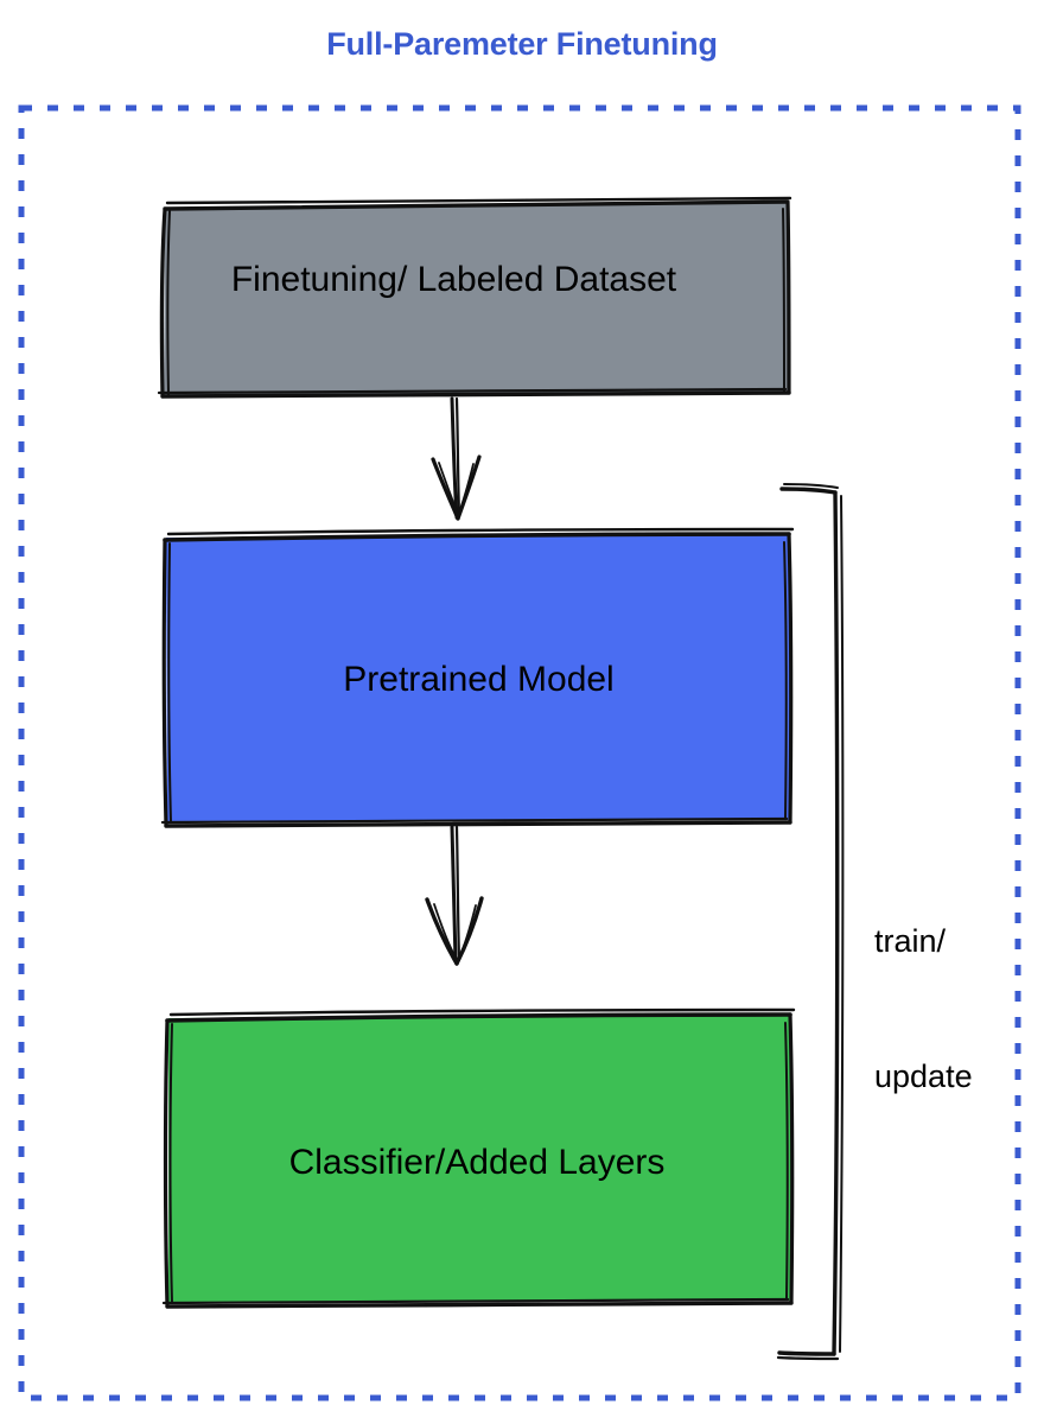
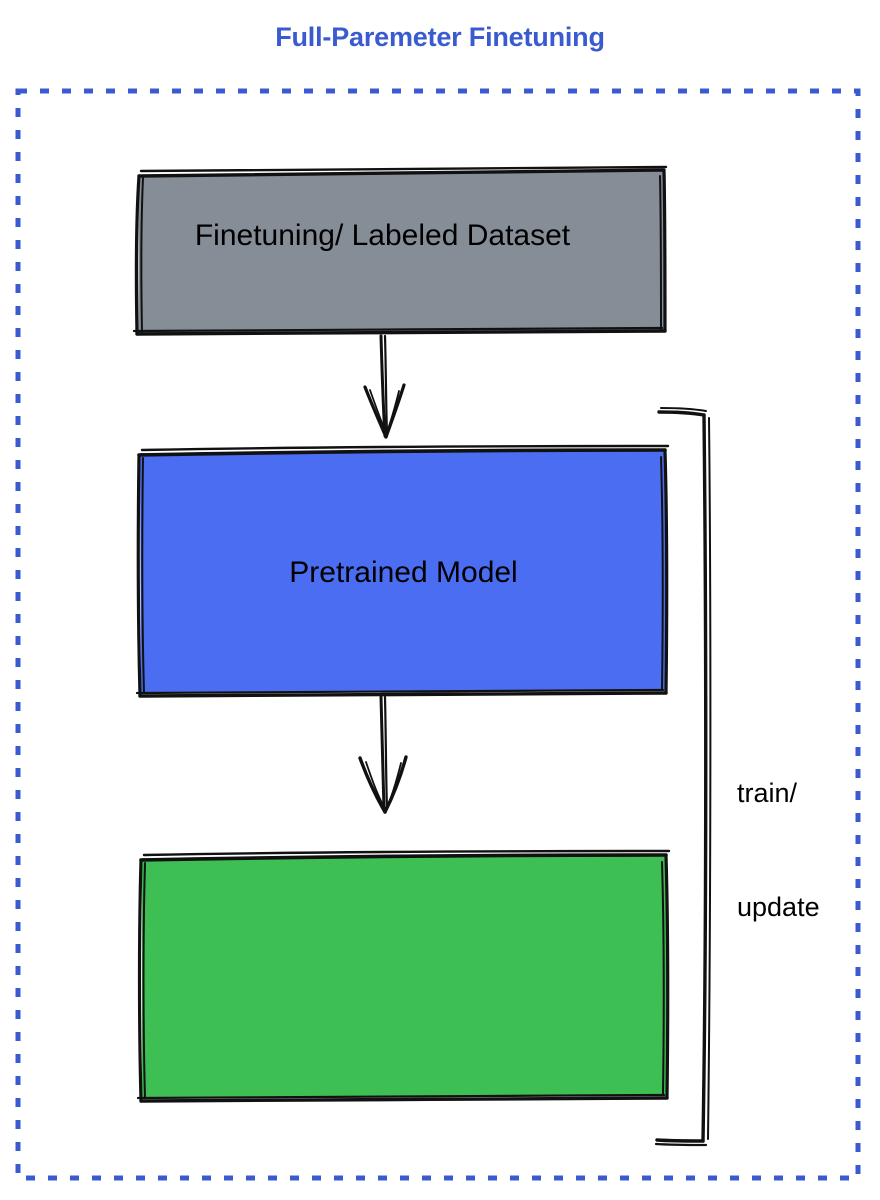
  Full-Paremeter Finetuning
  Finetuning/ Labeled Dataset
  Pretrained Model
- Classifier/Added Layers
  train/
  update
